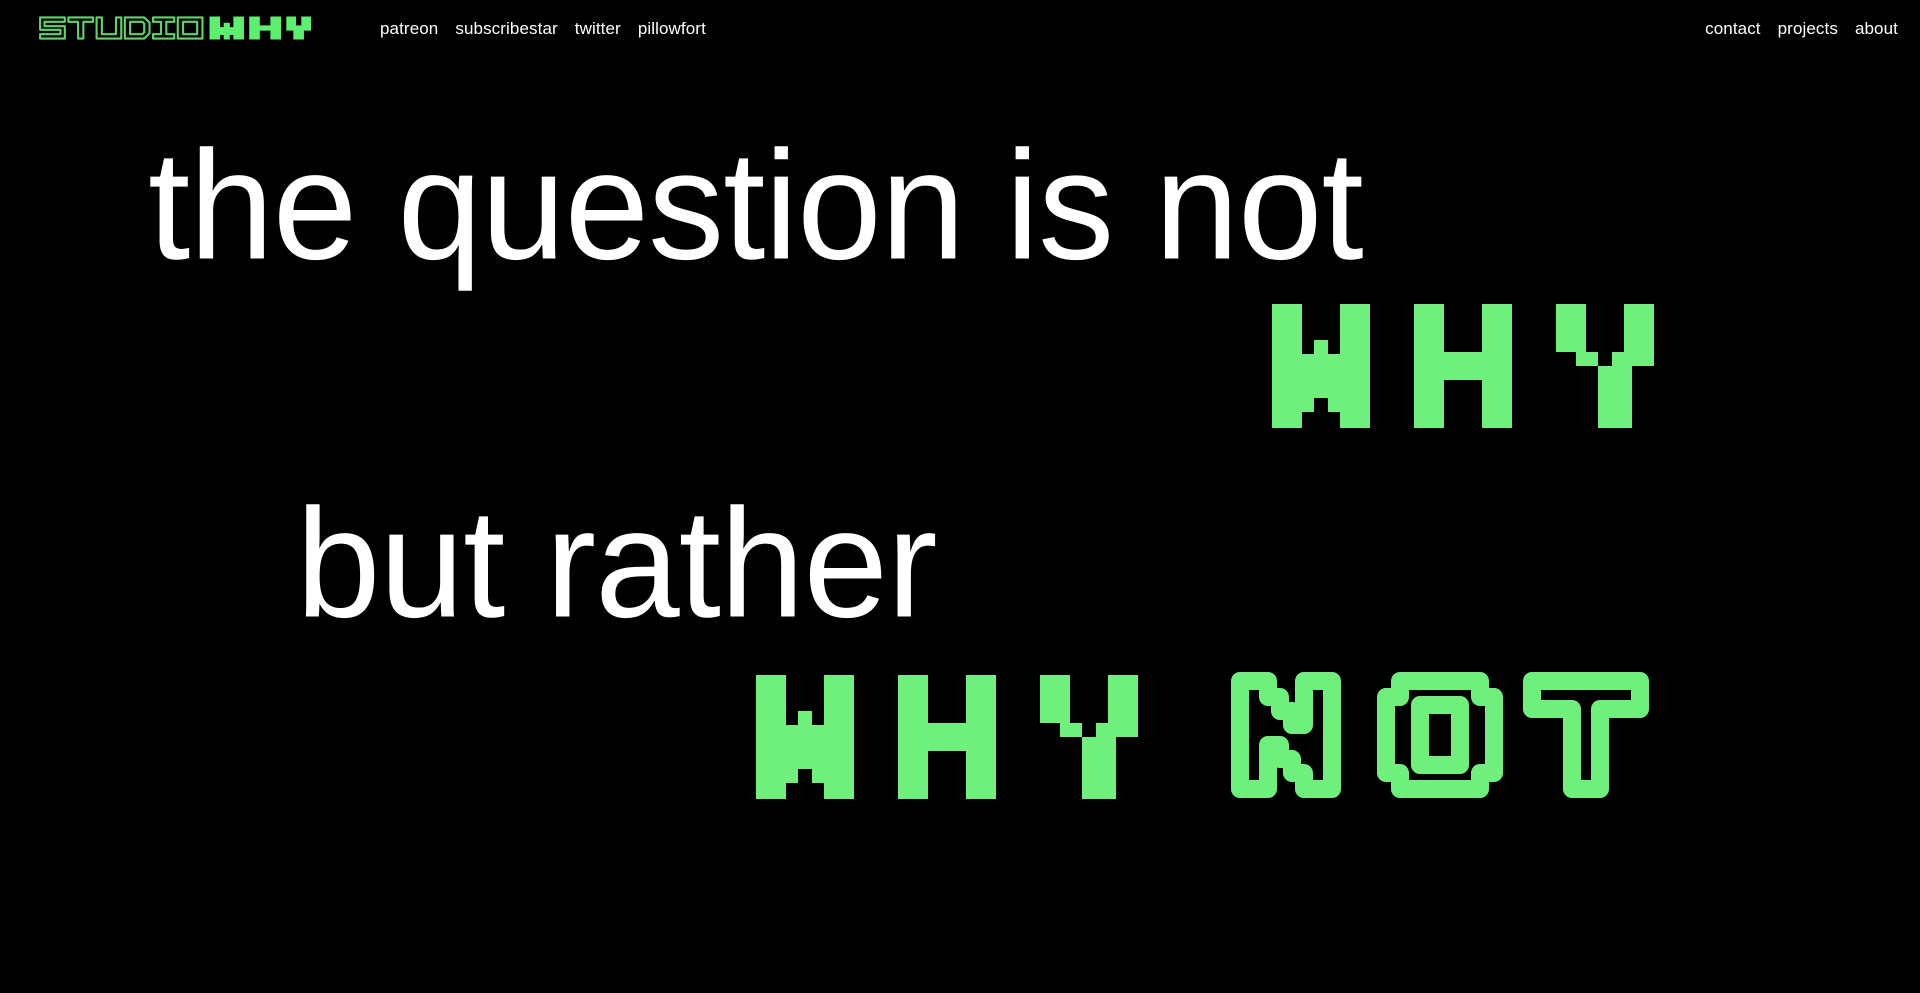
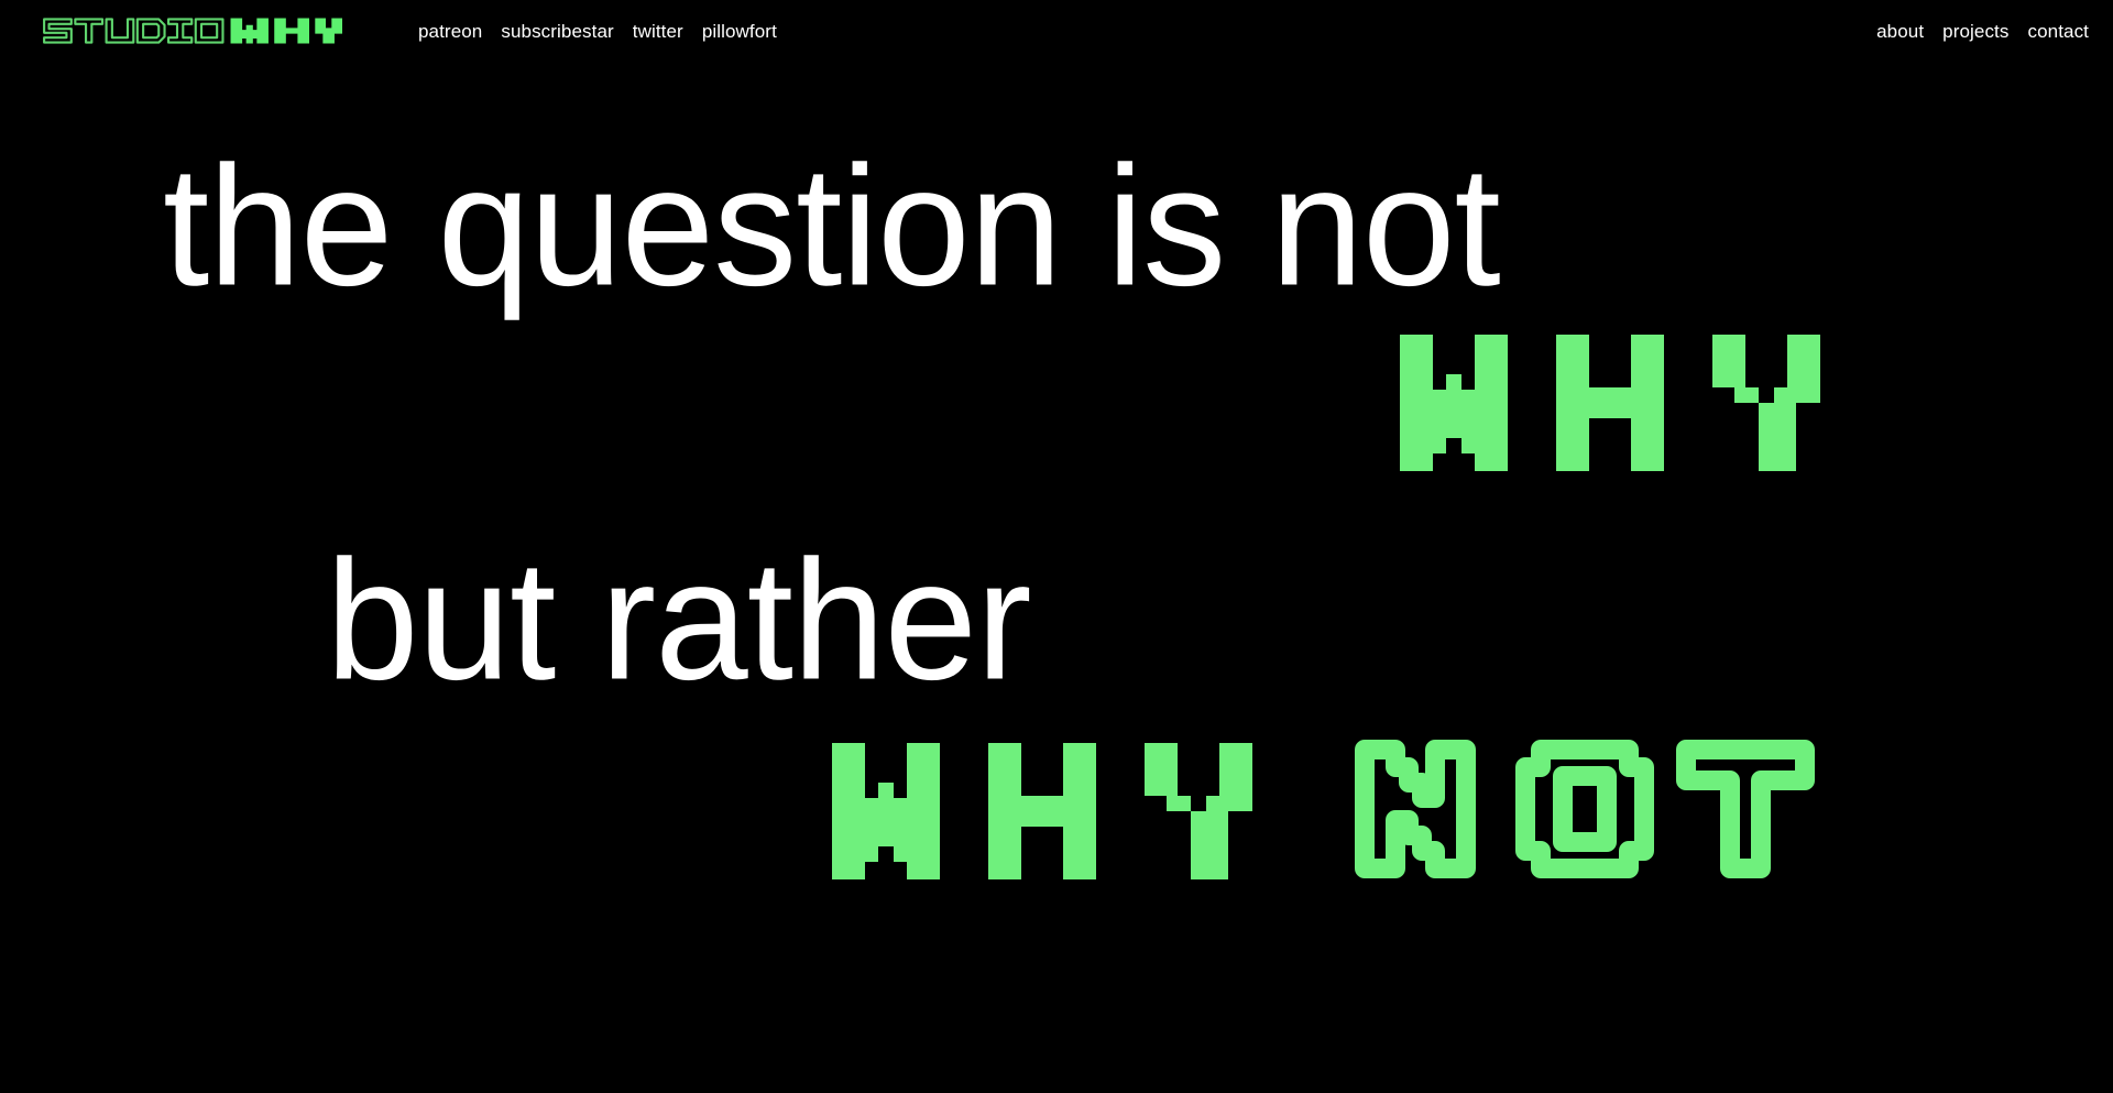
  patreon
  subscribestar
  twitter
  pillowfort
- contact
+ about
  projects
- about
+ contact
  the question is not
  but rather
